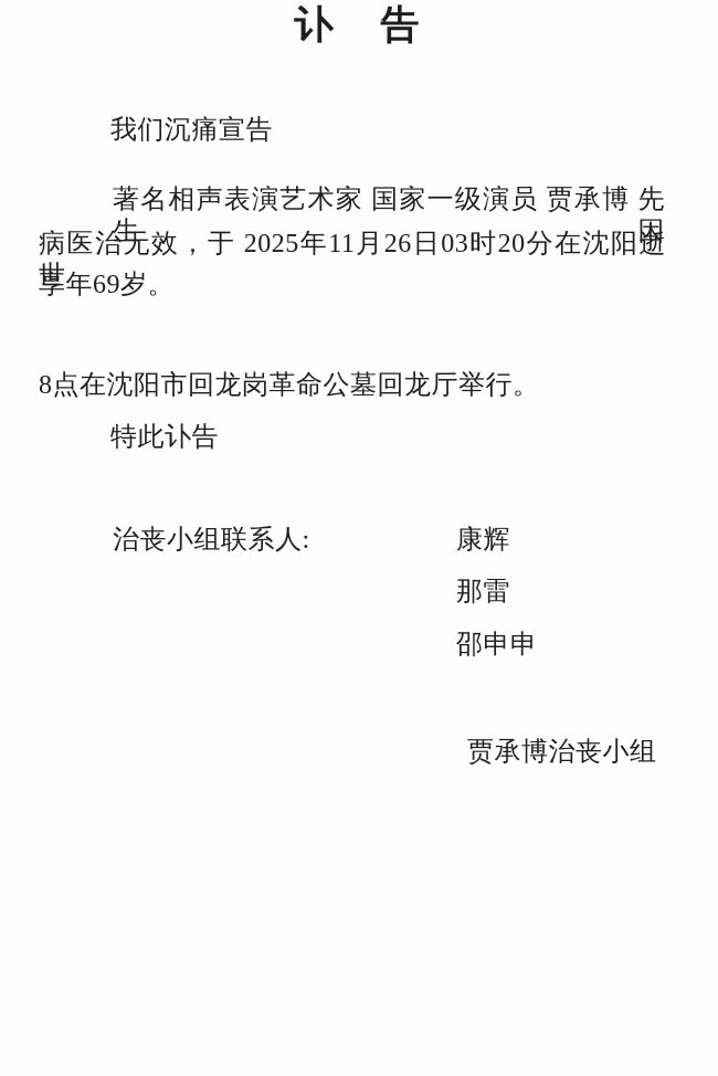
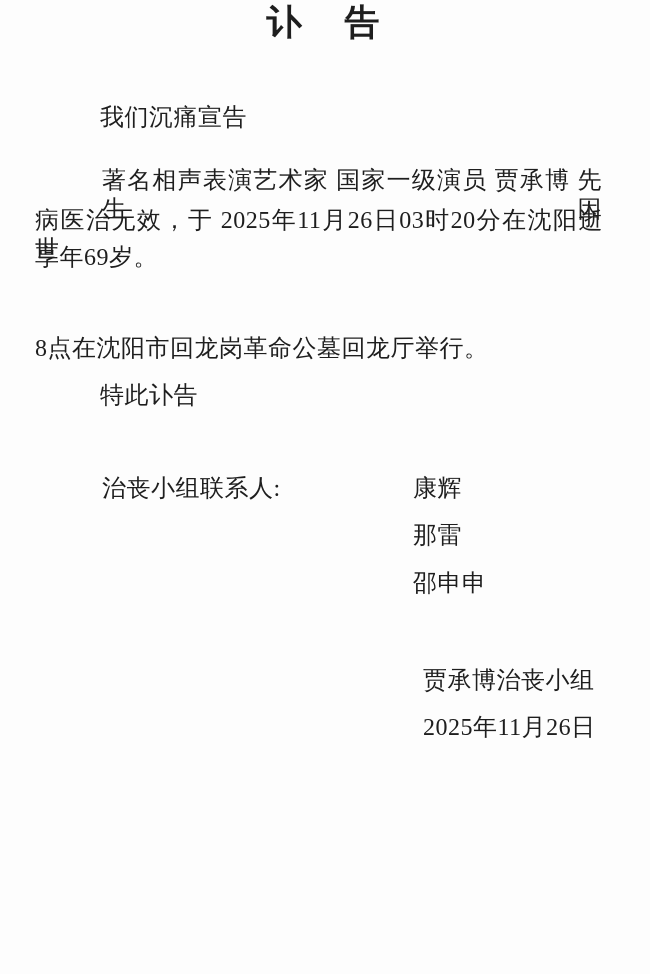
  讣 告
  我们沉痛宣告
  著名相声表演艺术家 国家一级演员 贾承博 先生因
  病医治无效，于 2025年11月26日03时20分在沈阳逝世
  享年69岁。
  8点在沈阳市回龙岗革命公墓回龙厅举行。
  特此讣告
  治丧小组联系人:
  康辉
  那雷
  邵申申
  贾承博治丧小组
+ 2025年11月26日
